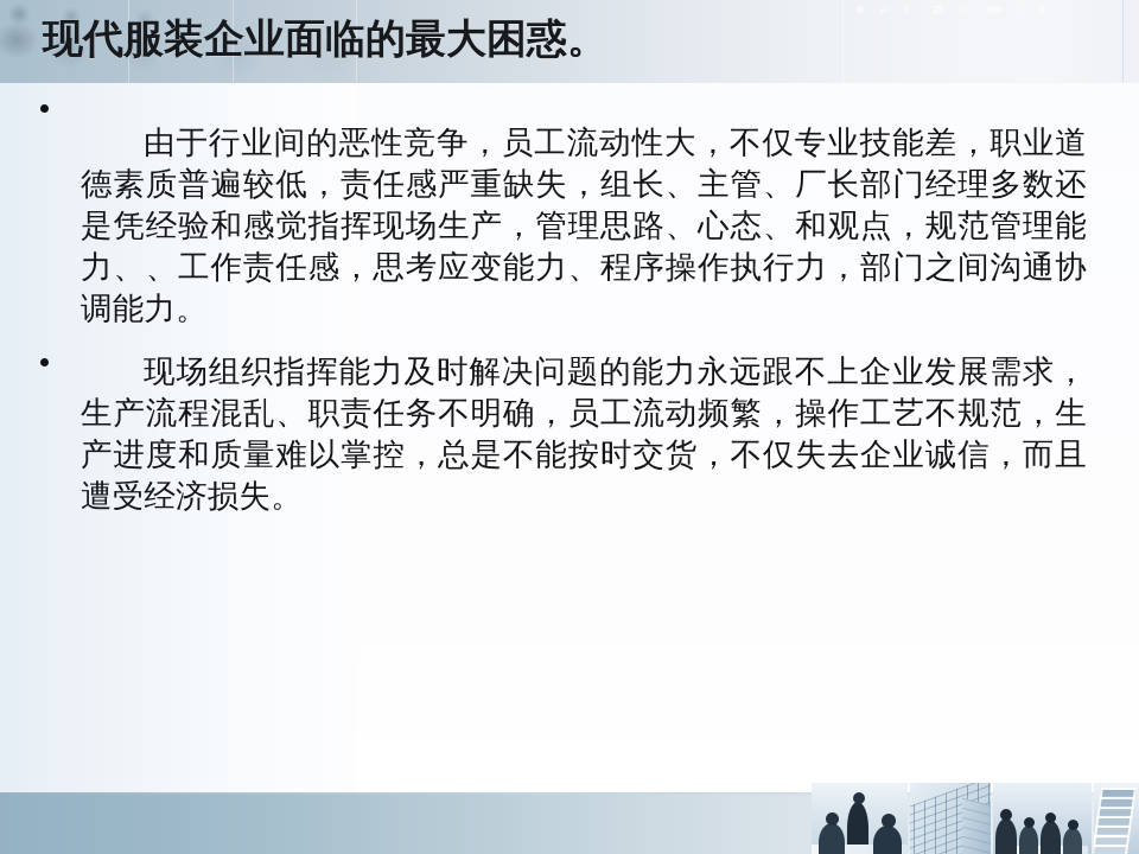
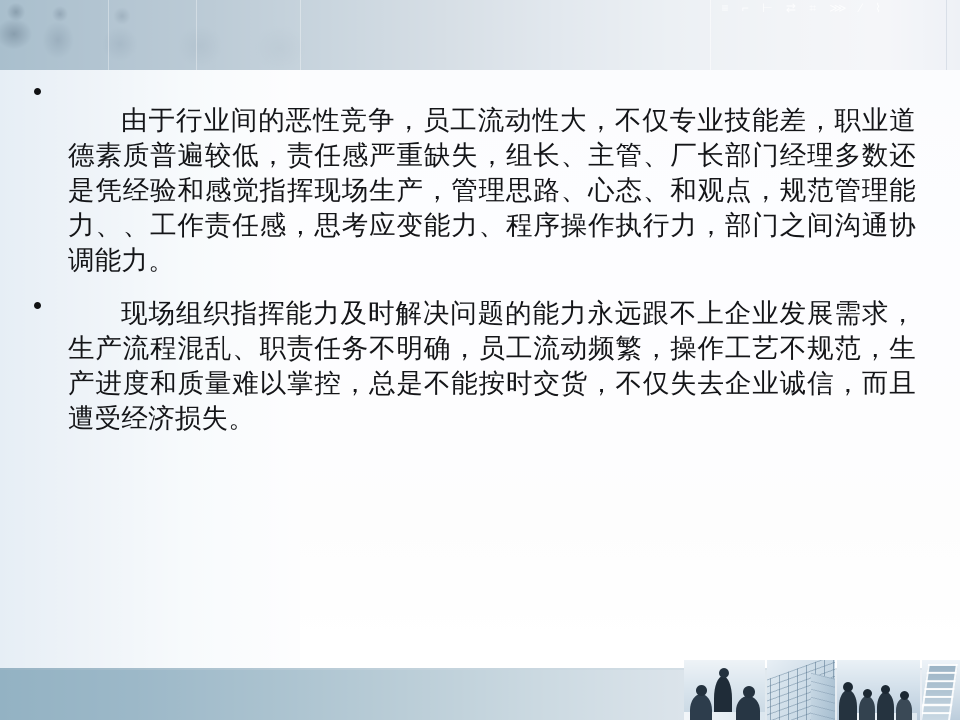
- 现代服装企业面临的最大困惑。
  由于行业间的恶性竞争，员工流动性大，不仅专业技能差，职业道德素质普遍较低，责任感严重缺失，组长、主管、厂长部门经理多数还是凭经验和感觉指挥现场生产，管理思路、心态、和观点，规范管理能力、、工作责任感，思考应变能力、程序操作执行力，部门之间沟通协调能力。
  现场组织指挥能力及时解决问题的能力永远跟不上企业发展需求，生产流程混乱、职责任务不明确，员工流动频繁，操作工艺不规范，生产进度和质量难以掌控，总是不能按时交货，不仅失去企业诚信，而且遭受经济损失。
